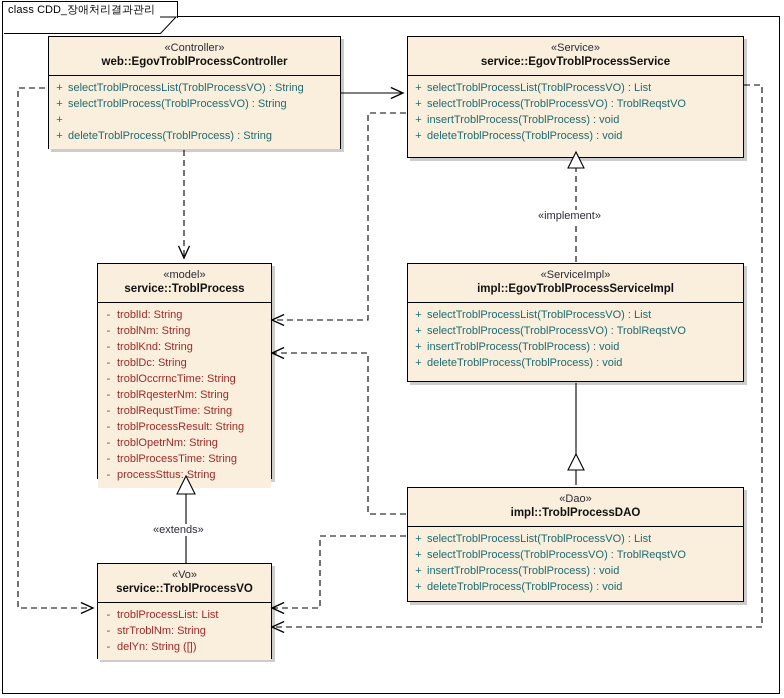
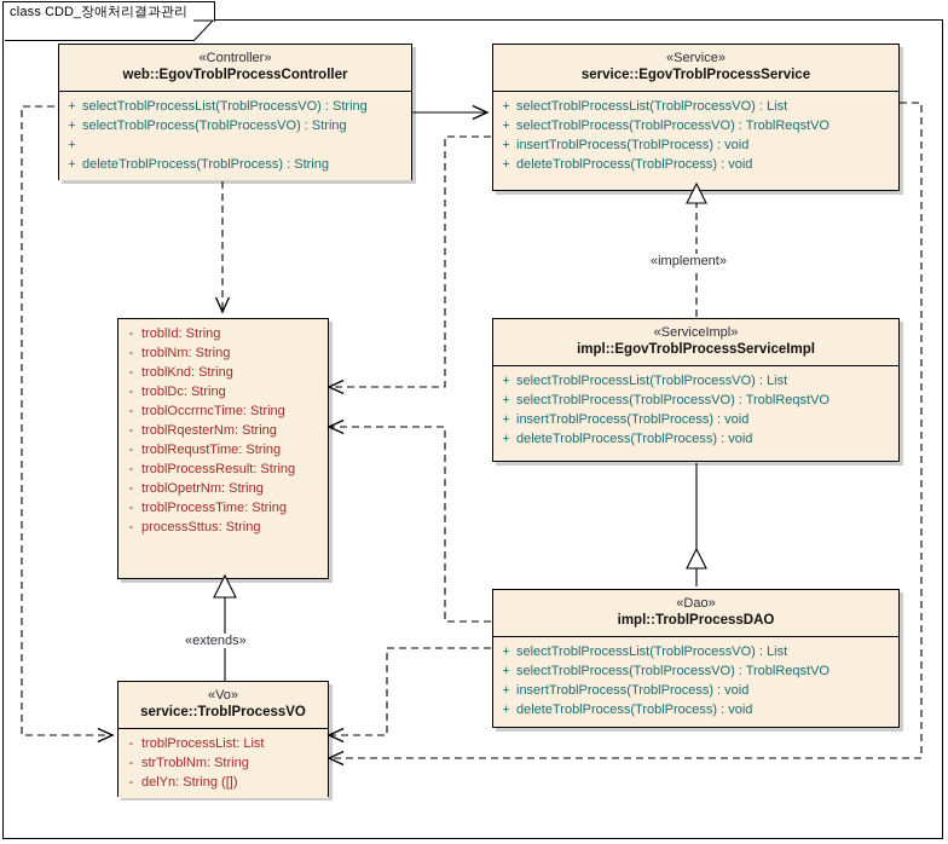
  class
  CDD_장애처리결과관리
  «implement»
  «extends»
  «Controller»
  web::EgovTroblProcessController
  +
  selectTroblProcessList(TroblProcessVO) : String
  +
  selectTroblProcess(TroblProcessVO) : String
  +
  +
  deleteTroblProcess(TroblProcess) : String
  «Service»
  service::EgovTroblProcessService
  +
  selectTroblProcessList(TroblProcessVO) : List
  +
  selectTroblProcess(TroblProcessVO) : TroblReqstVO
  +
  insertTroblProcess(TroblProcess) : void
  +
  deleteTroblProcess(TroblProcess) : void
- «model»
- service::TroblProcess
  -
  troblId: String
  -
  troblNm: String
  -
  troblKnd: String
  -
  troblDc: String
  -
  troblOccrrncTime: String
  -
  troblRqesterNm: String
  -
  troblRequstTime: String
  -
  troblProcessResult: String
  -
  troblOpetrNm: String
  -
  troblProcessTime: String
  -
  processSttus: String
  «ServiceImpl»
  impl::EgovTroblProcessServiceImpl
  +
  selectTroblProcessList(TroblProcessVO) : List
  +
  selectTroblProcess(TroblProcessVO) : TroblReqstVO
  +
  insertTroblProcess(TroblProcess) : void
  +
  deleteTroblProcess(TroblProcess) : void
  «Dao»
  impl::TroblProcessDAO
  +
  selectTroblProcessList(TroblProcessVO) : List
  +
  selectTroblProcess(TroblProcessVO) : TroblReqstVO
  +
  insertTroblProcess(TroblProcess) : void
  +
  deleteTroblProcess(TroblProcess) : void
  «Vo»
  service::TroblProcessVO
  -
  troblProcessList: List
  -
  strTroblNm: String
  -
  delYn: String ([])
